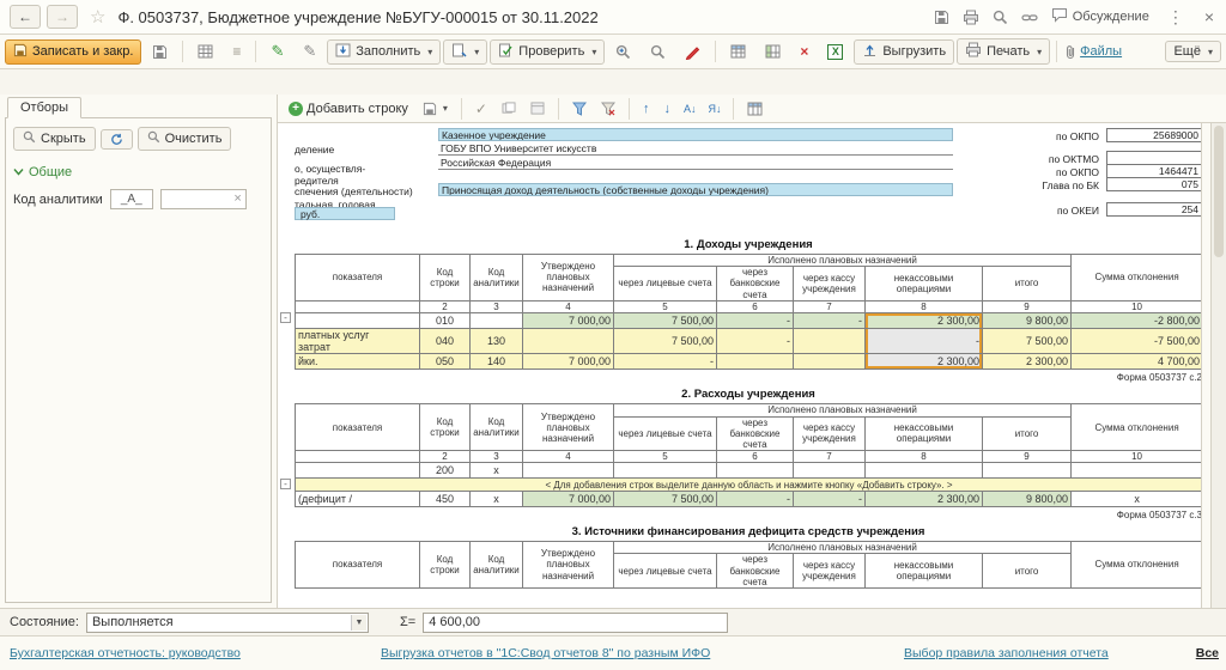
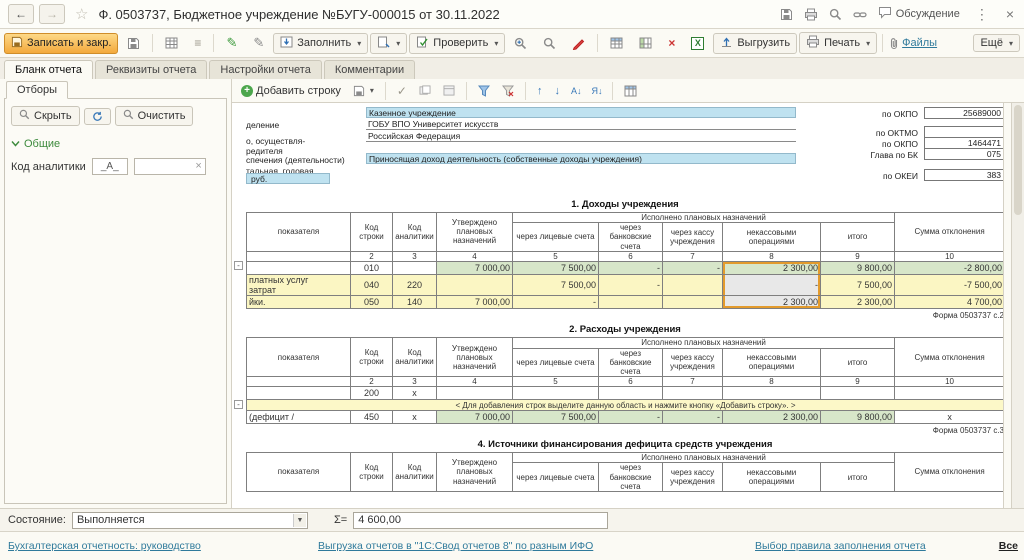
  ←
  →
  ☆
  Ф. 0503737, Бюджетное учреждение №БУГУ-000015 от 30.11.2022
  Обсуждение
  ⋮
  ×
  Записать и закр.
  ≡
  ✎
  ✎
  Заполнить
  ▾
  ▾
  Проверить
  ▾
  ×
  X
  Выгрузить
  Печать
  ▾
  Файлы
  Ещё
  ▾
+ Бланк отчета
+ Реквизиты отчета
+ Настройки отчета
+ Комментарии
  Отборы
  Скрыть
  Очистить
  Общие
  Код аналитики
  _А_
  ×
  +
  Добавить строку
  ▾
  ✓
  ↑
  ↓
  А↓
  Я↓
  -
  -
  Казенное учреждение
  деление
  ГОБУ ВПО Университет искусств
  Российская Федерация
  о, осуществля-
  редителя
  спечения (деятельности)
  Приносящая доход деятельность (собственные доходы учреждения)
  тальная, годовая
  руб.
  по ОКПО
  25689000
  по ОКТМО
  по ОКПО
  1464471
  Глава по БК
  075
  по ОКЕИ
- 254
+ 383
  1. Доходы учреждения
  показателя	Код строки	Код аналитики	Утверждено плановых назначений	Исполнено плановых назначений	Сумма отклонения
  через лицевые счета	через банковские счета	через кассу учреждения	некассовыми операциями	итого
  	2	3	4	5	6	7	8	9	10
  	010		7 000,00	7 500,00	-	-	2 300,00	9 800,00	-2 800,00
- платных услуг затрат	040	130		7 500,00	-		-	7 500,00	-7 500,00
+ платных услуг затрат	040	220		7 500,00	-		-	7 500,00	-7 500,00
  йки.	050	140	7 000,00	-			2 300,00	2 300,00	4 700,00
  Форма 0503737 с.2
  2. Расходы учреждения
  показателя	Код строки	Код аналитики	Утверждено плановых назначений	Исполнено плановых назначений	Сумма отклонения
  через лицевые счета	через банковские счета	через кассу учреждения	некассовыми операциями	итого
  	2	3	4	5	6	7	8	9	10
  	200	х
  < Для добавления строк выделите данную область и нажмите кнопку «Добавить строку». >
  (дефицит /	450	х	7 000,00	7 500,00	-	-	2 300,00	9 800,00	х
  Форма 0503737 с.3
- 3. Источники финансирования дефицита средств учреждения
+ 4. Источники финансирования дефицита средств учреждения
  показателя	Код строки	Код аналитики	Утверждено плановых назначений	Исполнено плановых назначений	Сумма отклонения
  через лицевые счета	через банковские счета	через кассу учреждения	некассовыми операциями	итого
  Состояние:
  Выполняется
  Σ=
  4 600,00
  Бухгалтерская отчетность: руководство
  Выгрузка отчетов в "1С:Свод отчетов 8" по разным ИФО
  Выбор правила заполнения отчета
  Все
